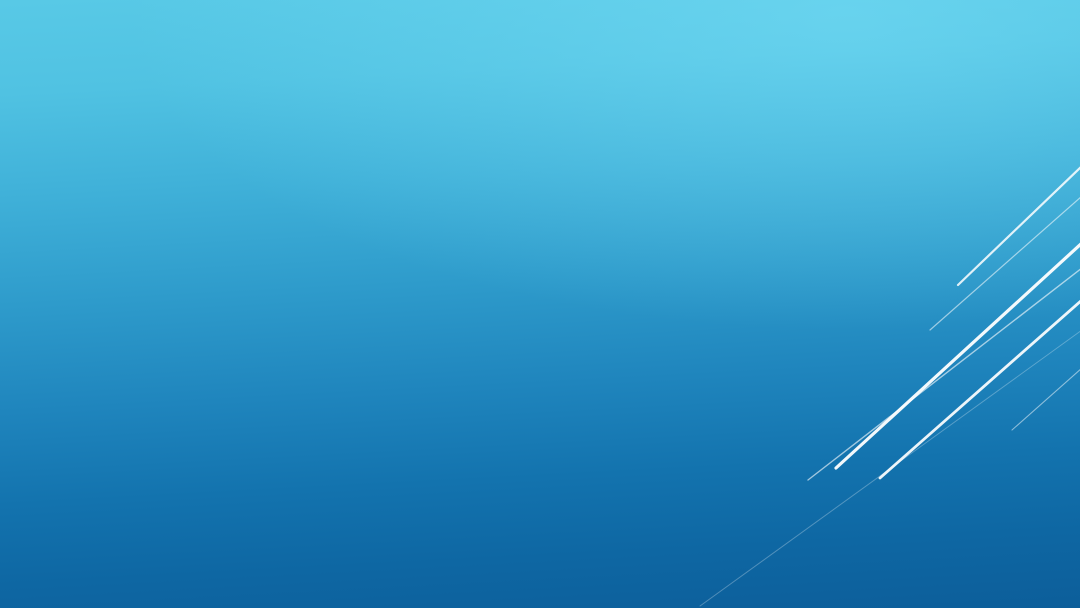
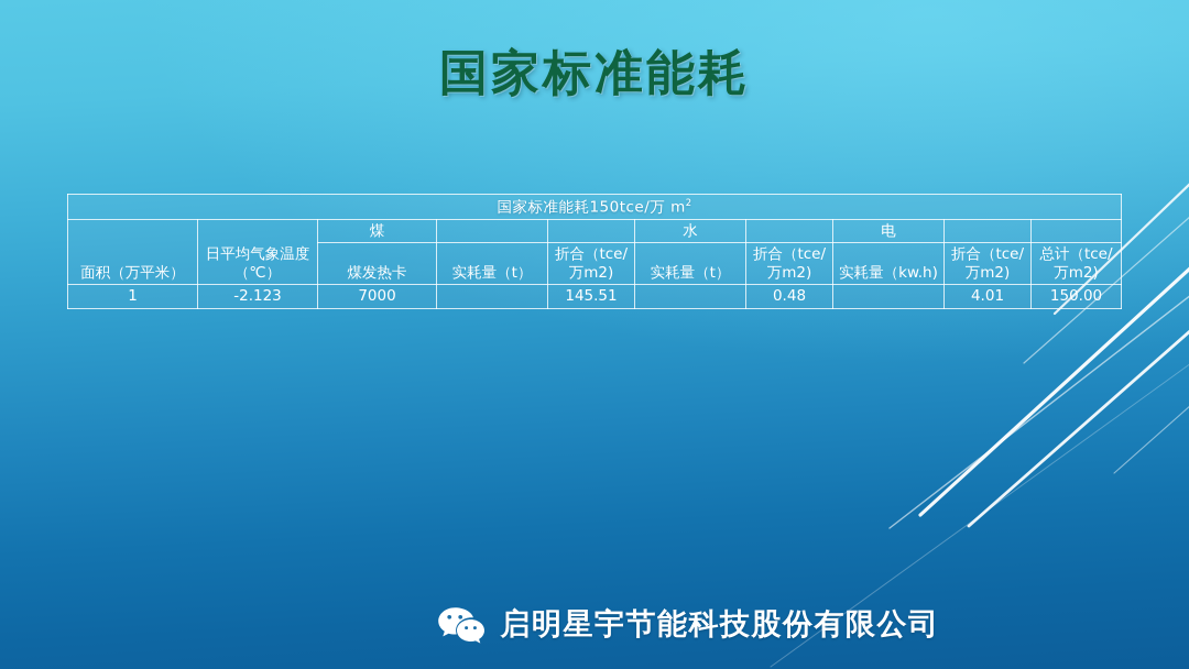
+ 国家标准能耗
+ 国家标准能耗150tce/万 m2
+ 面积（万平米）	日平均气象温度（℃）	煤			水		电
+ 煤发热卡	实耗量（t）	折合（tce/万m2)	实耗量（t）	折合（tce/万m2)	实耗量（kw.h)	折合（tce/万m2)	总计（tce/万m2)
+ 1	-2.123	7000		145.51		0.48		4.01	150.00
+ 启明星宇节能科技股份有限公司
